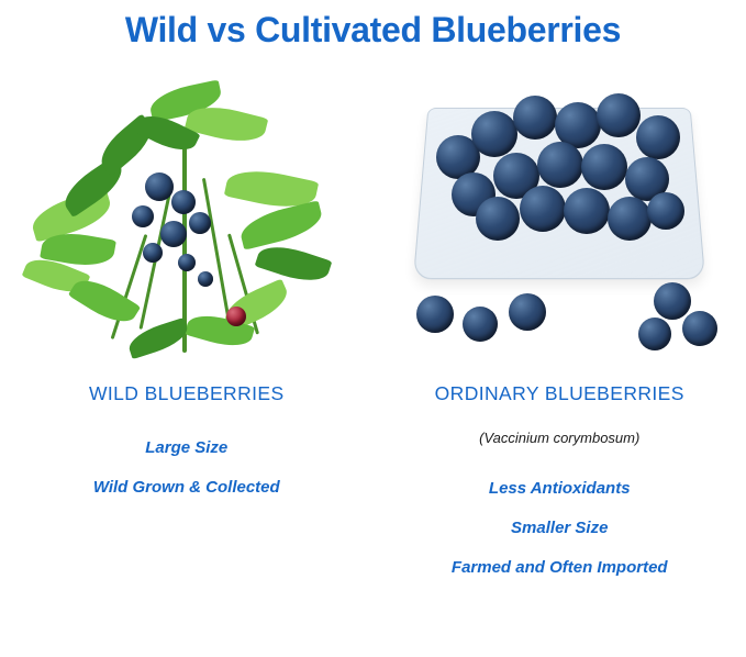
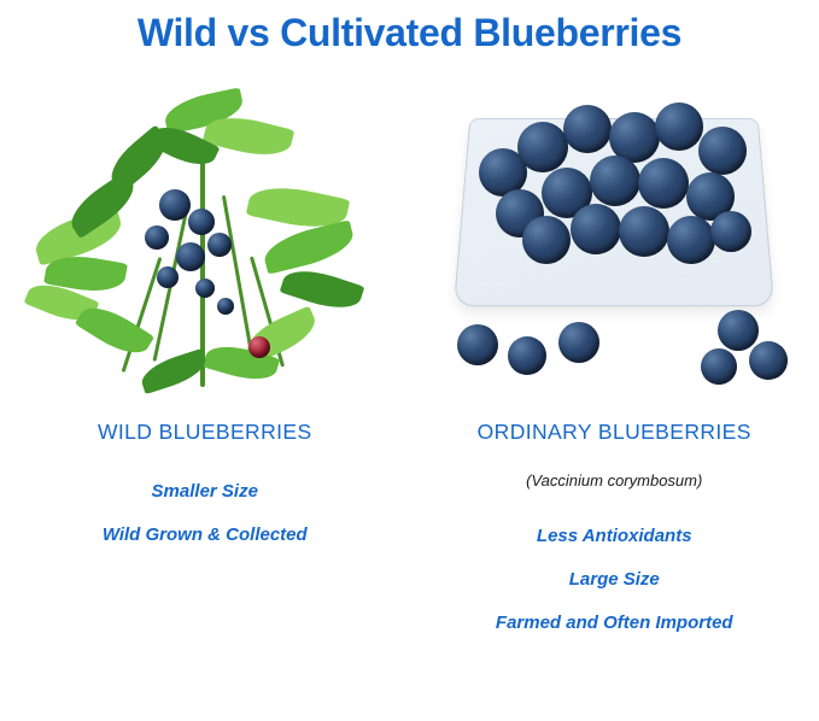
  Wild vs Cultivated Blueberries
  WILD BLUEBERRIES
- Large Size
+ Smaller Size
  Wild Grown & Collected
  ORDINARY BLUEBERRIES
  (Vaccinium corymbosum)
  Less Antioxidants
- Smaller Size
+ Large Size
  Farmed and Often Imported
